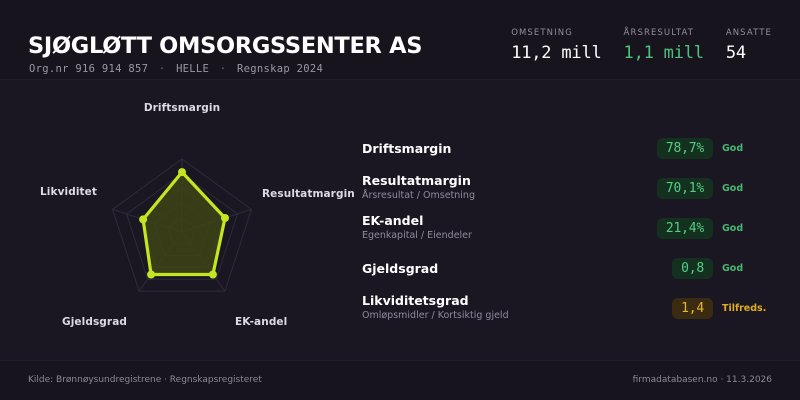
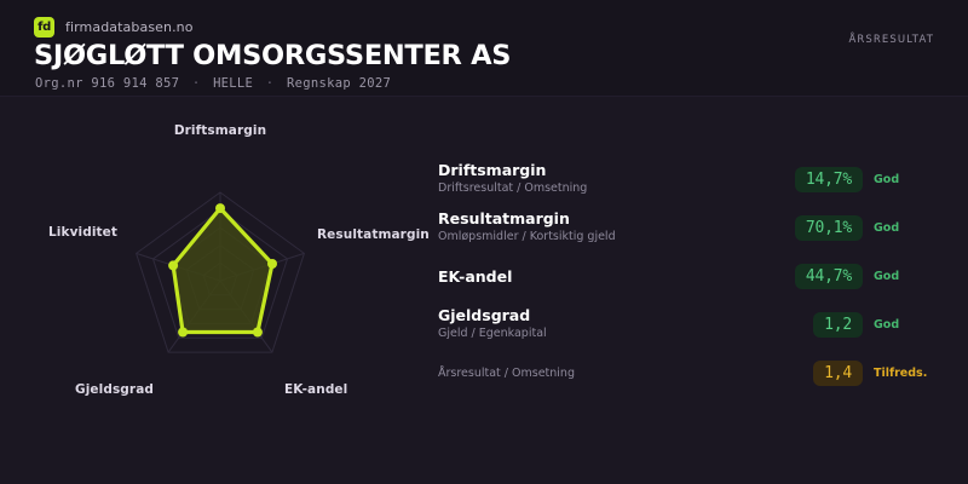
+ fd
+ firmadatabasen.no
  SJØGLØTT OMSORGSSENTER AS
- Org.nr 916 914 857 · HELLE · Regnskap 2024
+ Org.nr 916 914 857 · HELLE · Regnskap 2027
- OMSETNING
- 11,2 mill
  ÅRSRESULTAT
- 1,1 mill
- ANSATTE
- 54
  Driftsmargin
  Resultatmargin
  EK-andel
  Gjeldsgrad
  Likviditet
  Driftsmargin
+ Driftsresultat / Omsetning
- 78,7%
+ 14,7%
  God
  Resultatmargin
- Årsresultat / Omsetning
+ Omløpsmidler / Kortsiktig gjeld
  70,1%
  God
  EK-andel
- Egenkapital / Eiendeler
- 21,4%
+ 44,7%
  God
  Gjeldsgrad
+ Gjeld / Egenkapital
- 0,8
+ 1,2
  God
- Likviditetsgrad
- Omløpsmidler / Kortsiktig gjeld
+ Årsresultat / Omsetning
  1,4
  Tilfreds.
- Kilde: Brønnøysundregistrene · Regnskapsregisteret
- firmadatabasen.no · 11.3.2026
